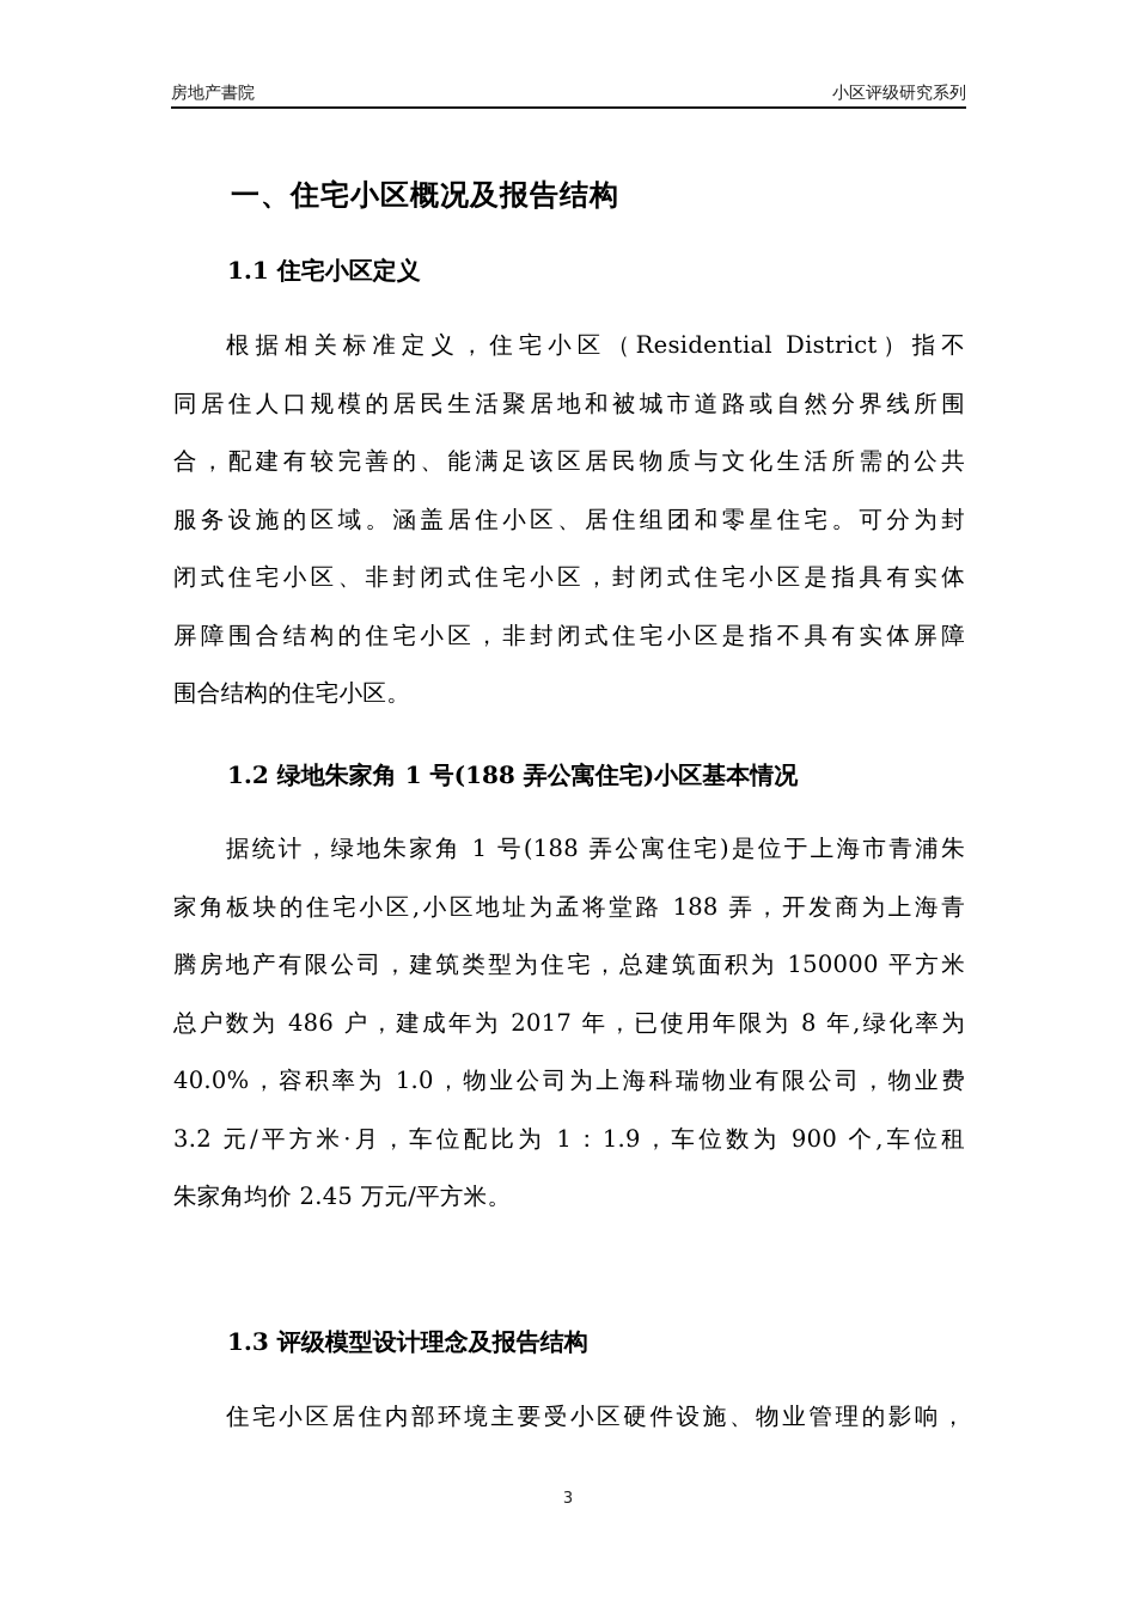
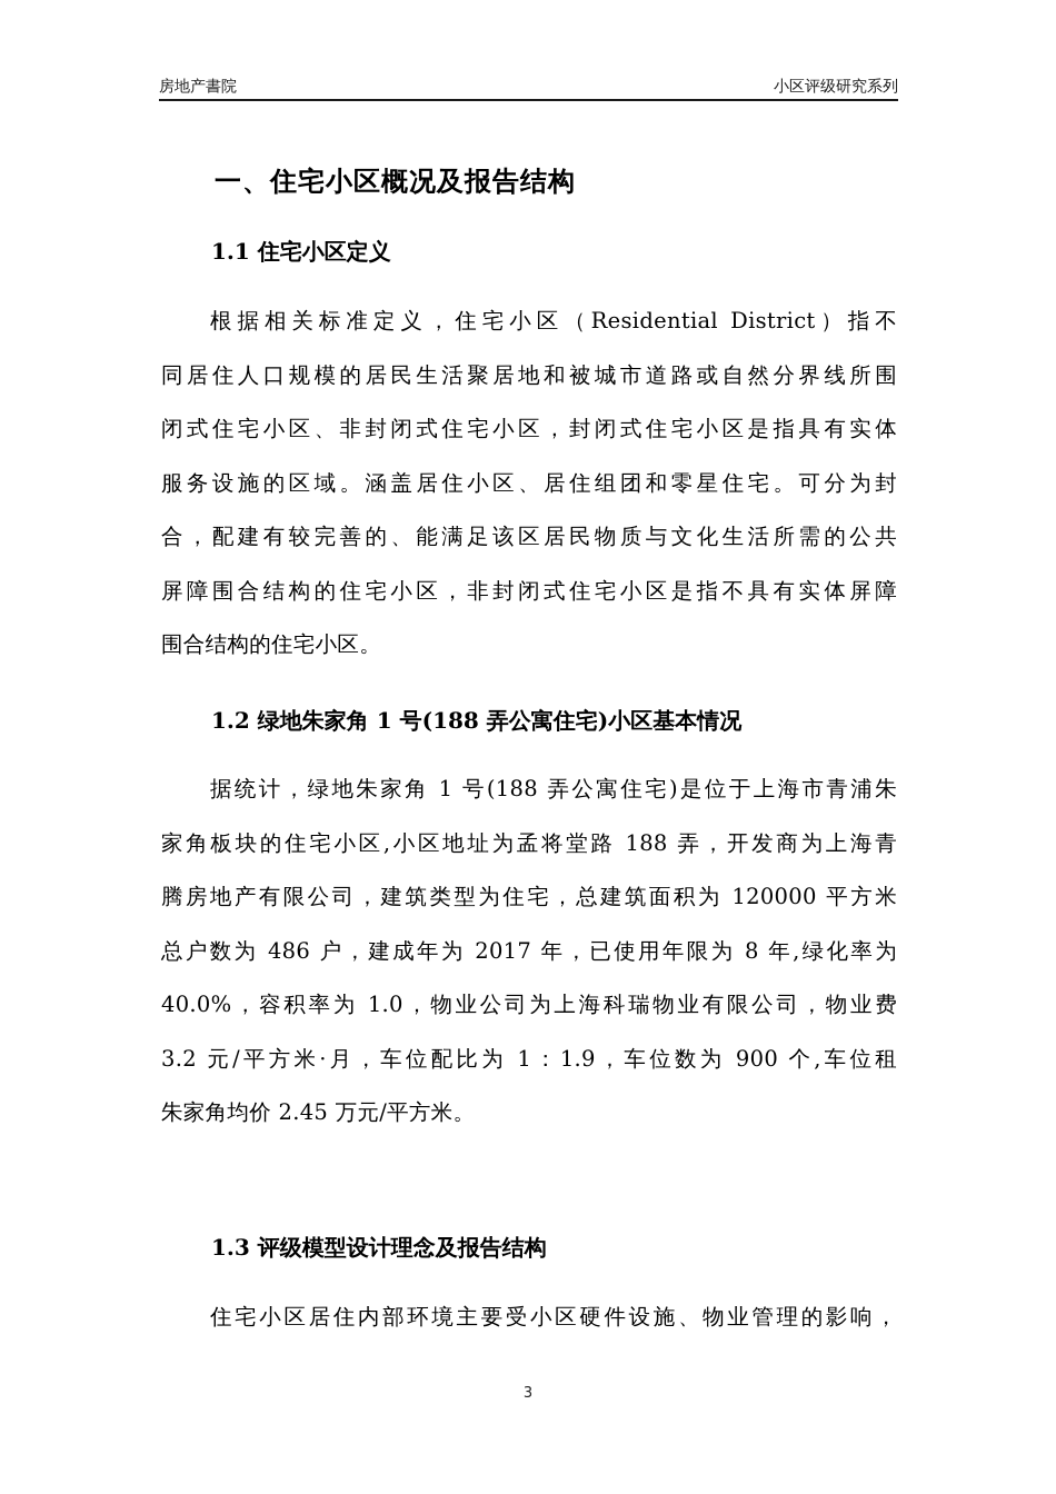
  房地产書院
  小区评级研究系列
  一、住宅小区概况及报告结构
  1.1 住宅小区定义
  根据相关标准定义，住宅小区（Residential District）指不
  同居住人口规模的居民生活聚居地和被城市道路或自然分界线所围
- 合，配建有较完善的、能满足该区居民物质与文化生活所需的公共
+ 闭式住宅小区、非封闭式住宅小区，封闭式住宅小区是指具有实体
  服务设施的区域。涵盖居住小区、居住组团和零星住宅。可分为封
- 闭式住宅小区、非封闭式住宅小区，封闭式住宅小区是指具有实体
+ 合，配建有较完善的、能满足该区居民物质与文化生活所需的公共
  屏障围合结构的住宅小区，非封闭式住宅小区是指不具有实体屏障
  围合结构的住宅小区。
  1.2 绿地朱家角 1 号(188 弄公寓住宅)小区基本情况
  据统计，绿地朱家角 1 号(188 弄公寓住宅)是位于上海市青浦朱
  家角板块的住宅小区,小区地址为孟将堂路 188 弄，开发商为上海青
- 腾房地产有限公司，建筑类型为住宅，总建筑面积为 150000 平方米
+ 腾房地产有限公司，建筑类型为住宅，总建筑面积为 120000 平方米
  总户数为 486 户，建成年为 2017 年，已使用年限为 8 年,绿化率为
  40.0%，容积率为 1.0，物业公司为上海科瑞物业有限公司，物业费
  3.2 元/平方米·月，车位配比为 1：1.9，车位数为 900 个,车位租
  朱家角均价 2.45 万元/平方米。
  1.3 评级模型设计理念及报告结构
  住宅小区居住内部环境主要受小区硬件设施、物业管理的影响，
  3
